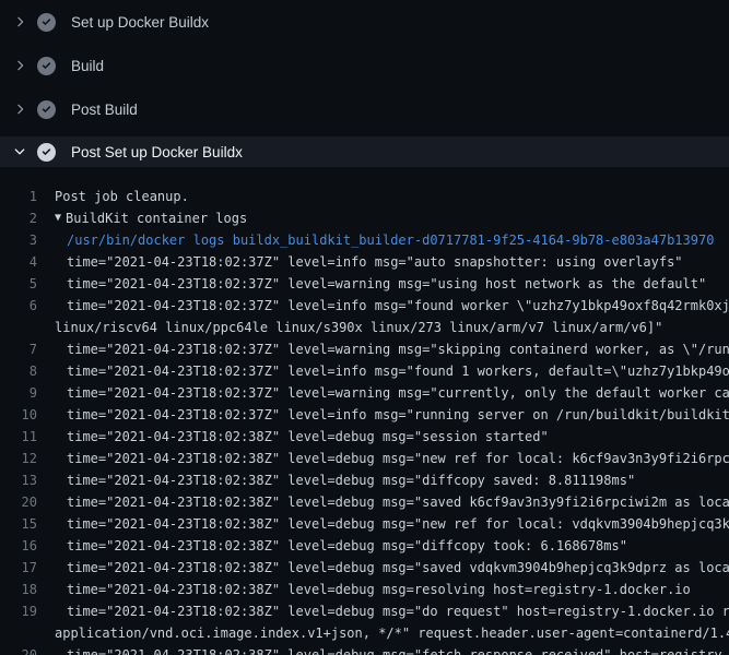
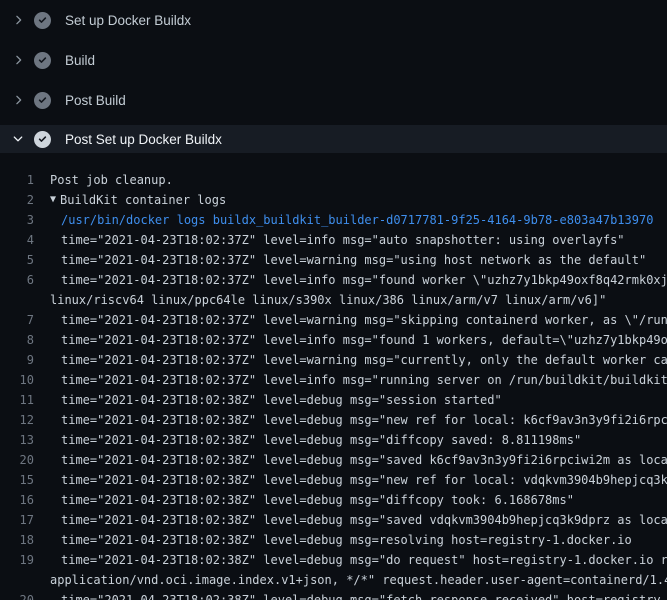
  Set up Docker Buildx
  Build
  Post Build
  Post Set up Docker Buildx
  1 Post job cleanup.
  2 ▼ BuildKit container logs
  3 /usr/bin/docker logs buildx_buildkit_builder-d0717781-9f25-4164-9b78-e803a47b13970
  4 time="2021-04-23T18:02:37Z" level=info msg="auto snapshotter: using overlayfs"
  5 time="2021-04-23T18:02:37Z" level=warning msg="using host network as the default"
  6 time="2021-04-23T18:02:37Z" level=info msg="found worker \"uzhz7y1bkp49oxf8q42rmk0xj
- linux/riscv64 linux/ppc64le linux/s390x linux/273 linux/arm/v7 linux/arm/v6]"
+ linux/riscv64 linux/ppc64le linux/s390x linux/386 linux/arm/v7 linux/arm/v6]"
  7 time="2021-04-23T18:02:37Z" level=warning msg="skipping containerd worker, as \"/run
  8 time="2021-04-23T18:02:37Z" level=info msg="found 1 workers, default=\"uzhz7y1bkp49o
  9 time="2021-04-23T18:02:37Z" level=warning msg="currently, only the default worker ca
  10 time="2021-04-23T18:02:37Z" level=info msg="running server on /run/buildkit/buildkit
  11 time="2021-04-23T18:02:38Z" level=debug msg="session started"
  12 time="2021-04-23T18:02:38Z" level=debug msg="new ref for local: k6cf9av3n3y9fi2i6rpc
  13 time="2021-04-23T18:02:38Z" level=debug msg="diffcopy saved: 8.811198ms"
  20 time="2021-04-23T18:02:38Z" level=debug msg="saved k6cf9av3n3y9fi2i6rpciwi2m as loca
  15 time="2021-04-23T18:02:38Z" level=debug msg="new ref for local: vdqkvm3904b9hepjcq3k
  16 time="2021-04-23T18:02:38Z" level=debug msg="diffcopy took: 6.168678ms"
  17 time="2021-04-23T18:02:38Z" level=debug msg="saved vdqkvm3904b9hepjcq3k9dprz as loca
  18 time="2021-04-23T18:02:38Z" level=debug msg=resolving host=registry-1.docker.io
  19 time="2021-04-23T18:02:38Z" level=debug msg="do request" host=registry-1.docker.io r
  application/vnd.oci.image.index.v1+json, */*" request.header.user-agent=containerd/1.
